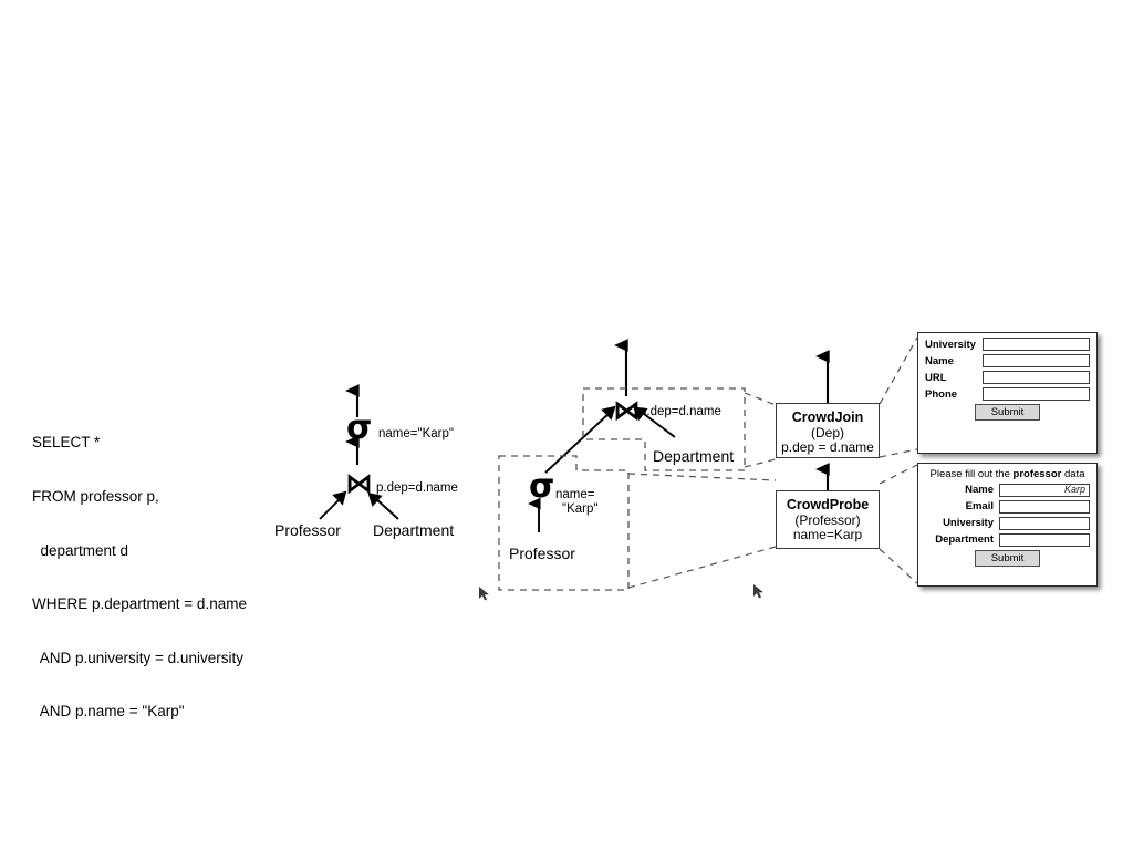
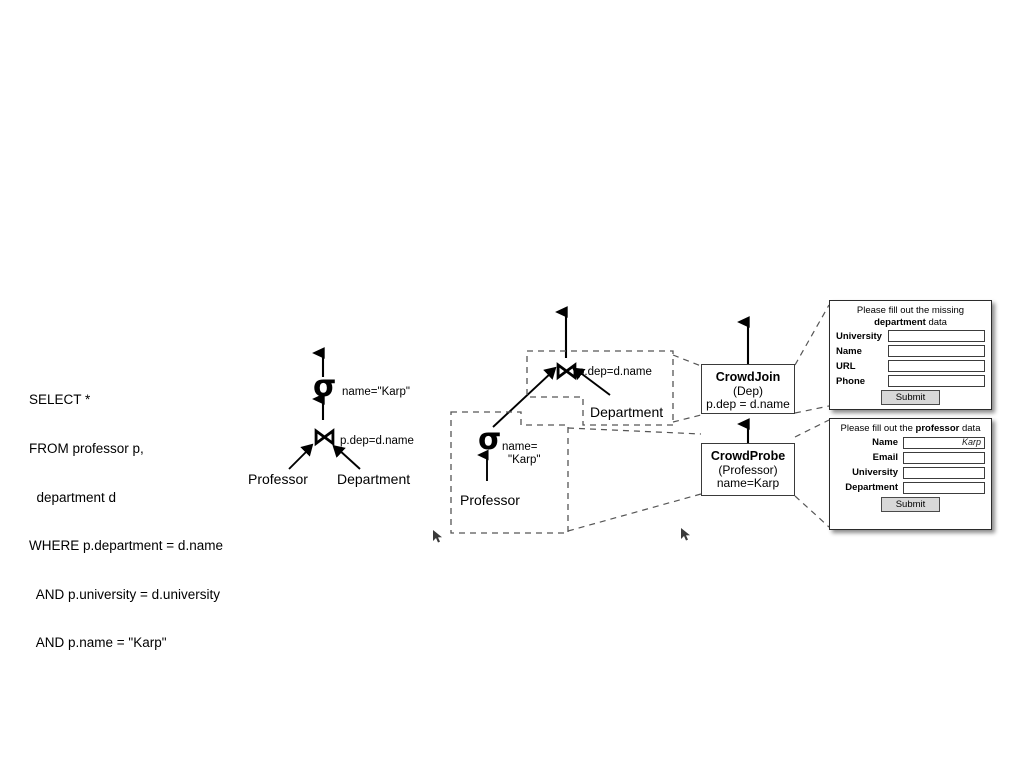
  SELECT *
  FROM professor p,
  department d
  WHERE p.department = d.name
  AND p.university = d.university
  AND p.name = "Karp"
  σ
  name="Karp"
  ⋈
  p.dep=d.name
  Professor
  Department
  ⋈
  p.dep=d.name
  Department
  σ
  name=
  "Karp"
  Professor
  CrowdJoin
  (Dep)
  p.dep = d.name
  CrowdProbe
  (Professor)
  name=Karp
+ Please fill out the missing
+ department data
  University
  Name
  URL
  Phone
  Submit
  Please fill out the professor data
  Name
  Karp
  Email
  University
  Department
  Submit
